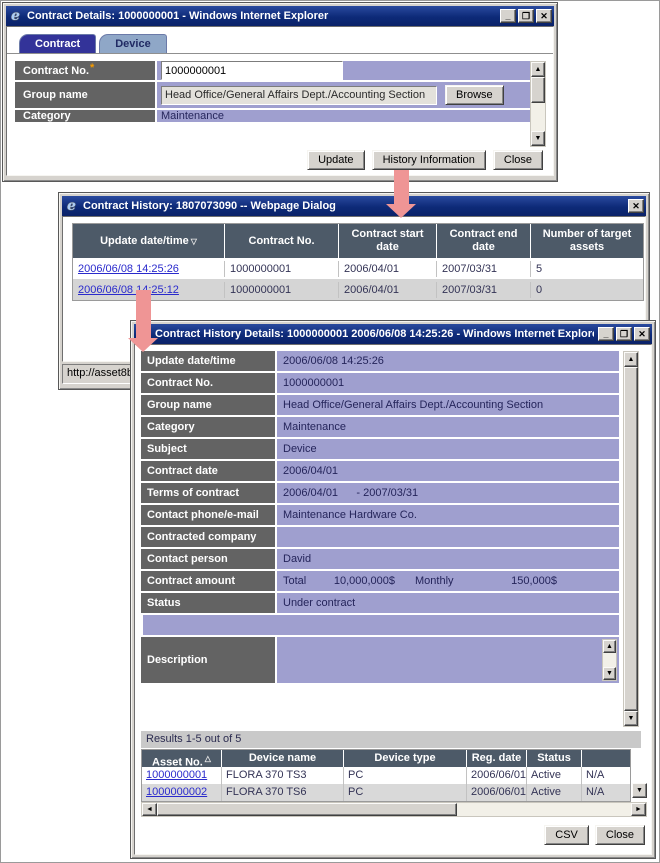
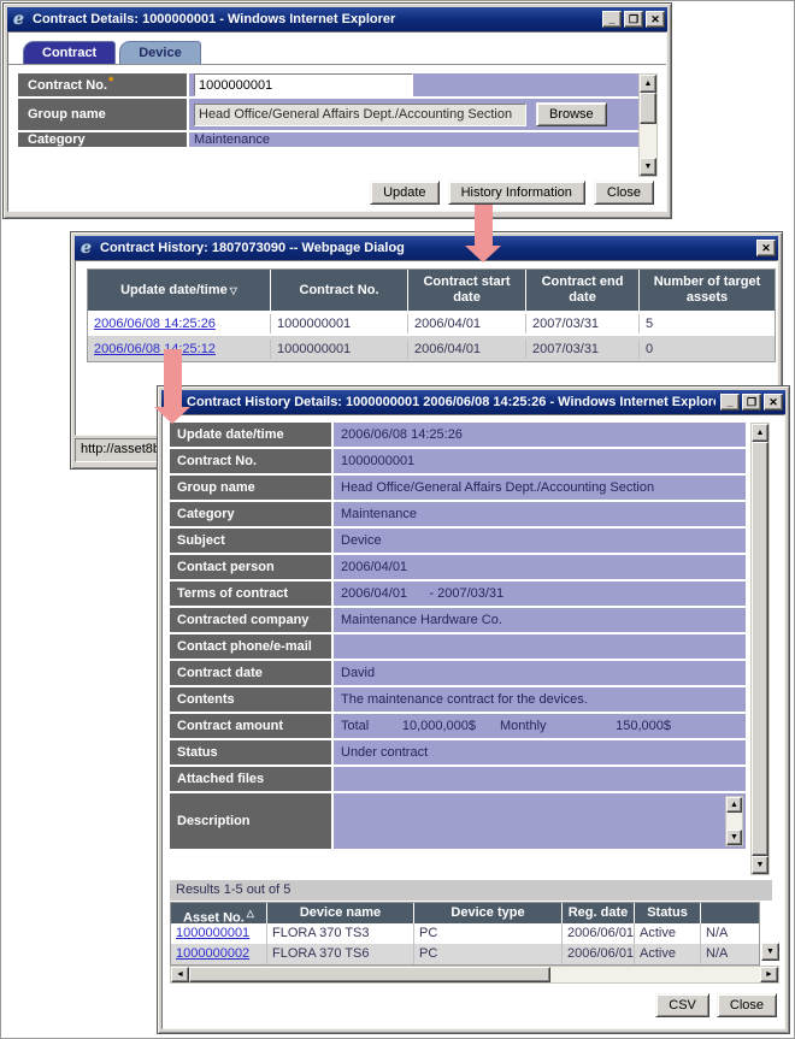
  e
  Contract Details: 1000000001 - Windows Internet Explorer
  _
  ❐
  ✕
  Contract
  Device
  Contract No.
  *
  1000000001
  Group name
  Head Office/General Affairs Dept./Accounting Section
  Browse
  Category
  Maintenance
  Update
  History Information
  Close
  e
  Contract History: 1807073090 -- Webpage Dialog
  ✕
  Update date/time
  ▽
  Contract No.
  Contract start date
  Contract end date
  Number of target assets
  2006/06/08 14:25:26
  1000000001
  2006/04/01
  2007/03/31
  5
  2006/06/0825:12
  1000000001
  2006/04/01
  2007/03/31
  0
  http://asset8
  Contract History Details: 1000000001 2006/06/08 14:25:26 - Windows Internet Explor
  _
  ❐
  ✕
  Update date/time
  2006/06/08 14:25:26
  Contract No.
  1000000001
  Group name
  Head Office/General Affairs Dept./Accounting Section
  Category
  Maintenance
  Subject
  Device
- Contract date
+ Contact person
  2006/04/01
  Terms of contract
  2006/04/01 - 2007/03/31
- Contact phone/e-mail
+ Contracted company
  Maintenance Hardware Co.
- Contracted company
+ Contact phone/e-mail
- Contact person
+ Contract date
  David
+ Contents
+ The maintenance contract for the devices.
  Contract amount
  Total
  10,000,000$
  Monthly
  150,000$
  Status
  Under contract
+ Attached files
  Description
  Results 1-5 out of 5
  Asset No. △
  Device name
  Device type
  Reg. date
  Status
  1000000001
  FLORA 370 TS3
  PC
  2006/06/01
  Active
  N/A
  1000000002
  FLORA 370 TS6
  PC
  2006/06/01
  Active
  N/A
  CSV
  Close
